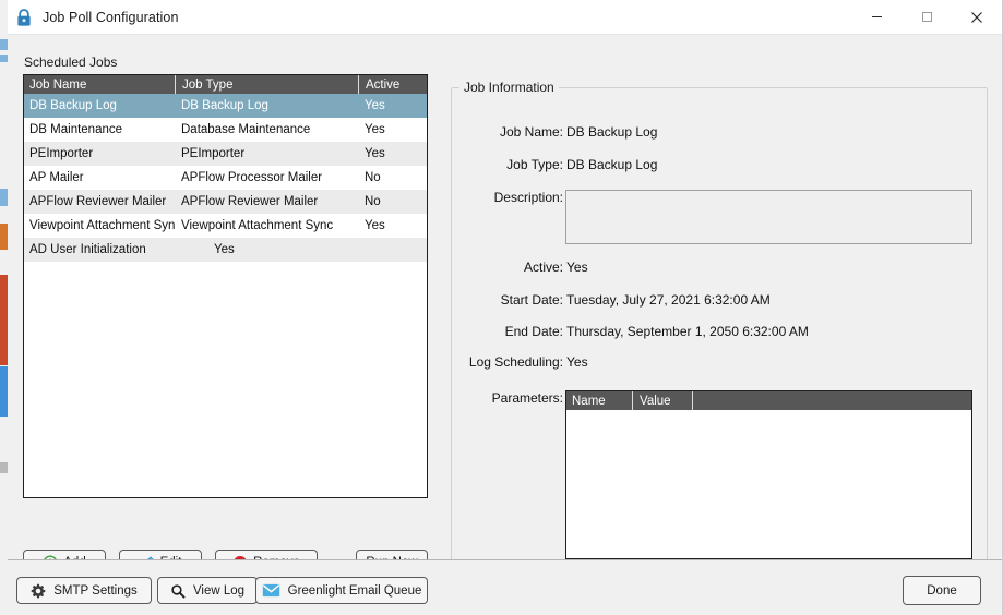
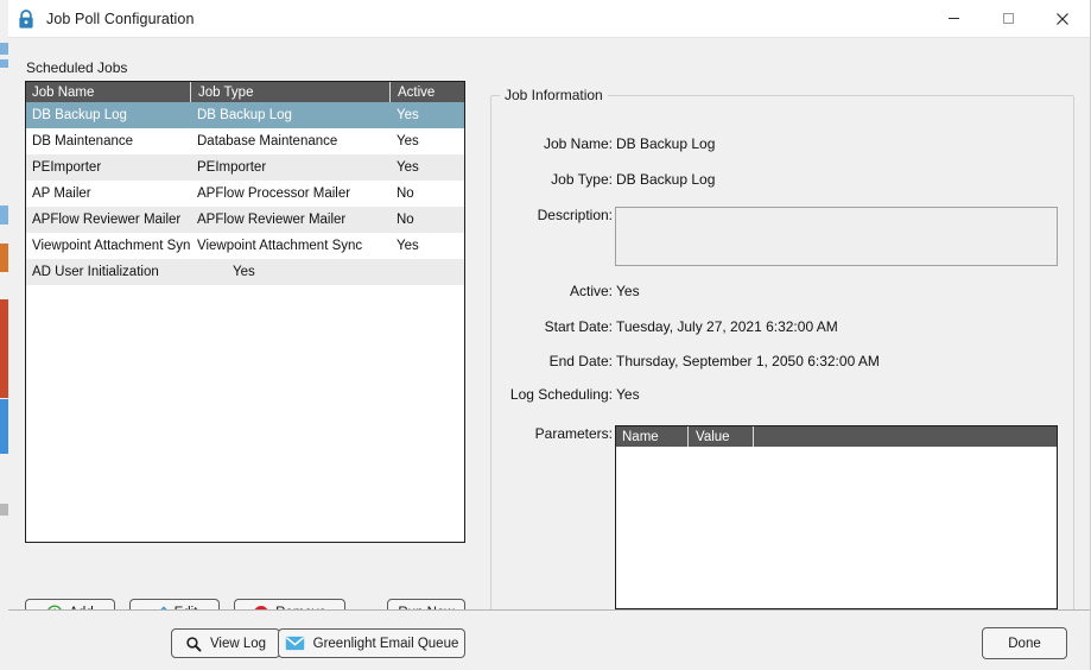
  Job Poll Configuration
  Scheduled Jobs
  Job Name
  Job Type
  Active
  DB Backup Log
  DB Backup Log
  Yes
  DB Maintenance
  Database Maintenance
  Yes
  PEImporter
  PEImporter
  Yes
  AP Mailer
  APFlow Processor Mailer
  No
  APFlow Reviewer Mailer
  APFlow Reviewer Mailer
  No
  Viewpoint Attachment Syn
  Viewpoint Attachment Sync
  Yes
  AD User Initialization
  Yes
  Job Information
  Job Name:
  DB Backup Log
  Job Type:
  DB Backup Log
  Description:
  Active:
  Yes
  Start Date:
  Tuesday, July 27, 2021 6:32:00 AM
  End Date:
  Thursday, September 1, 2050 6:32:00 AM
  Log Scheduling:
  Yes
  Parameters:
  Name
  Value
- SMTP Settings
  View Log
  Greenlight Email Queue
  Done
